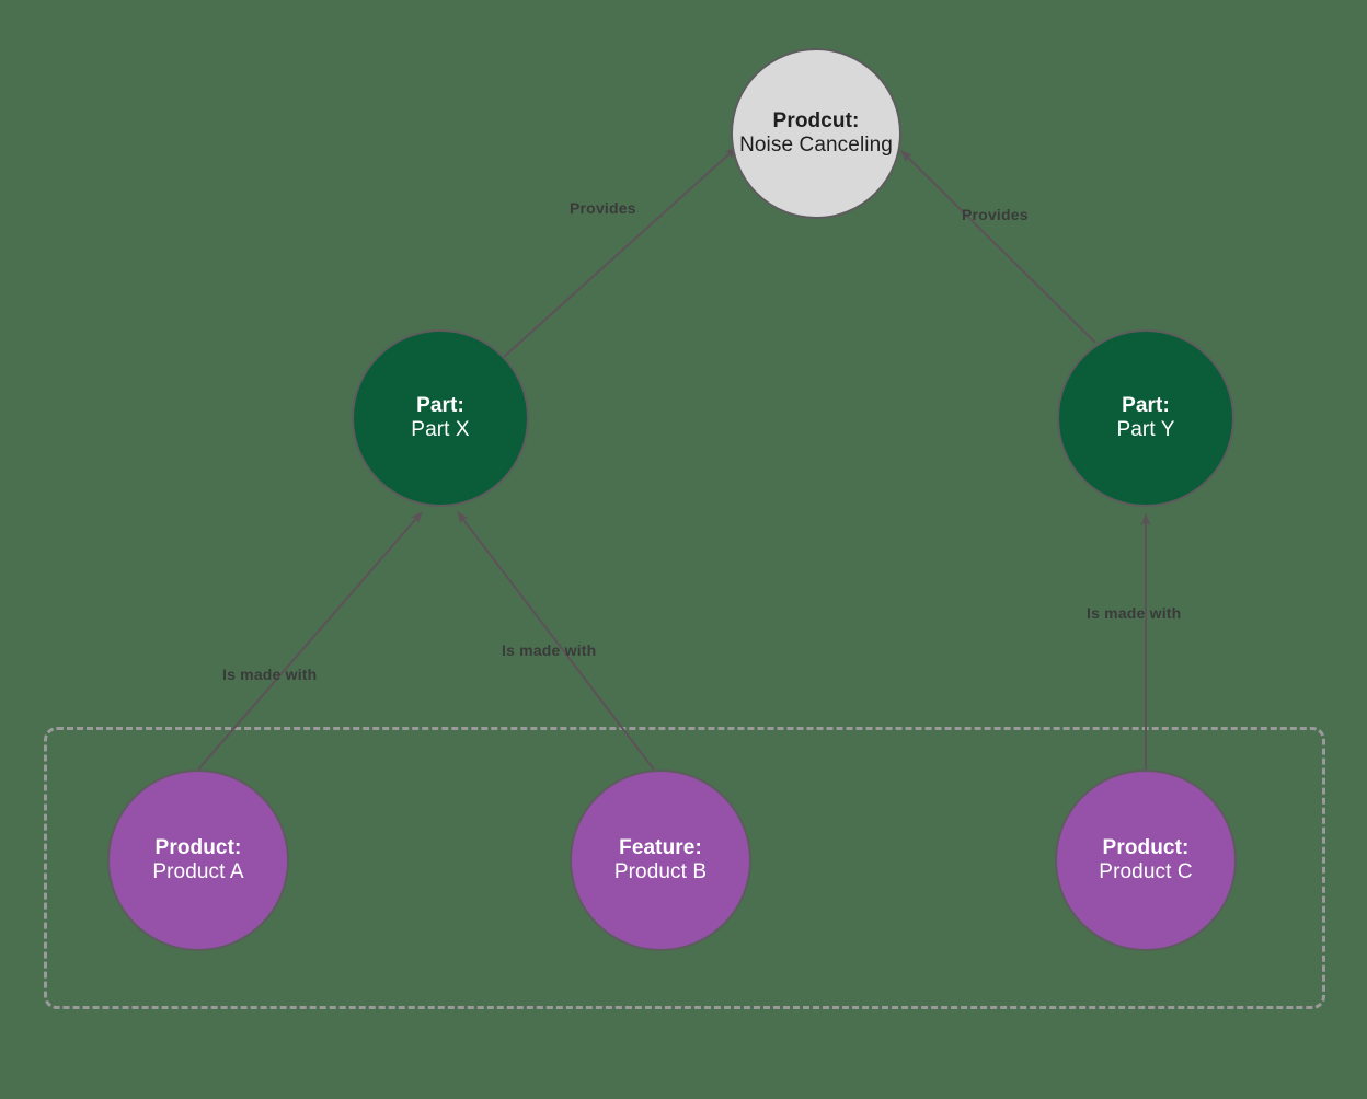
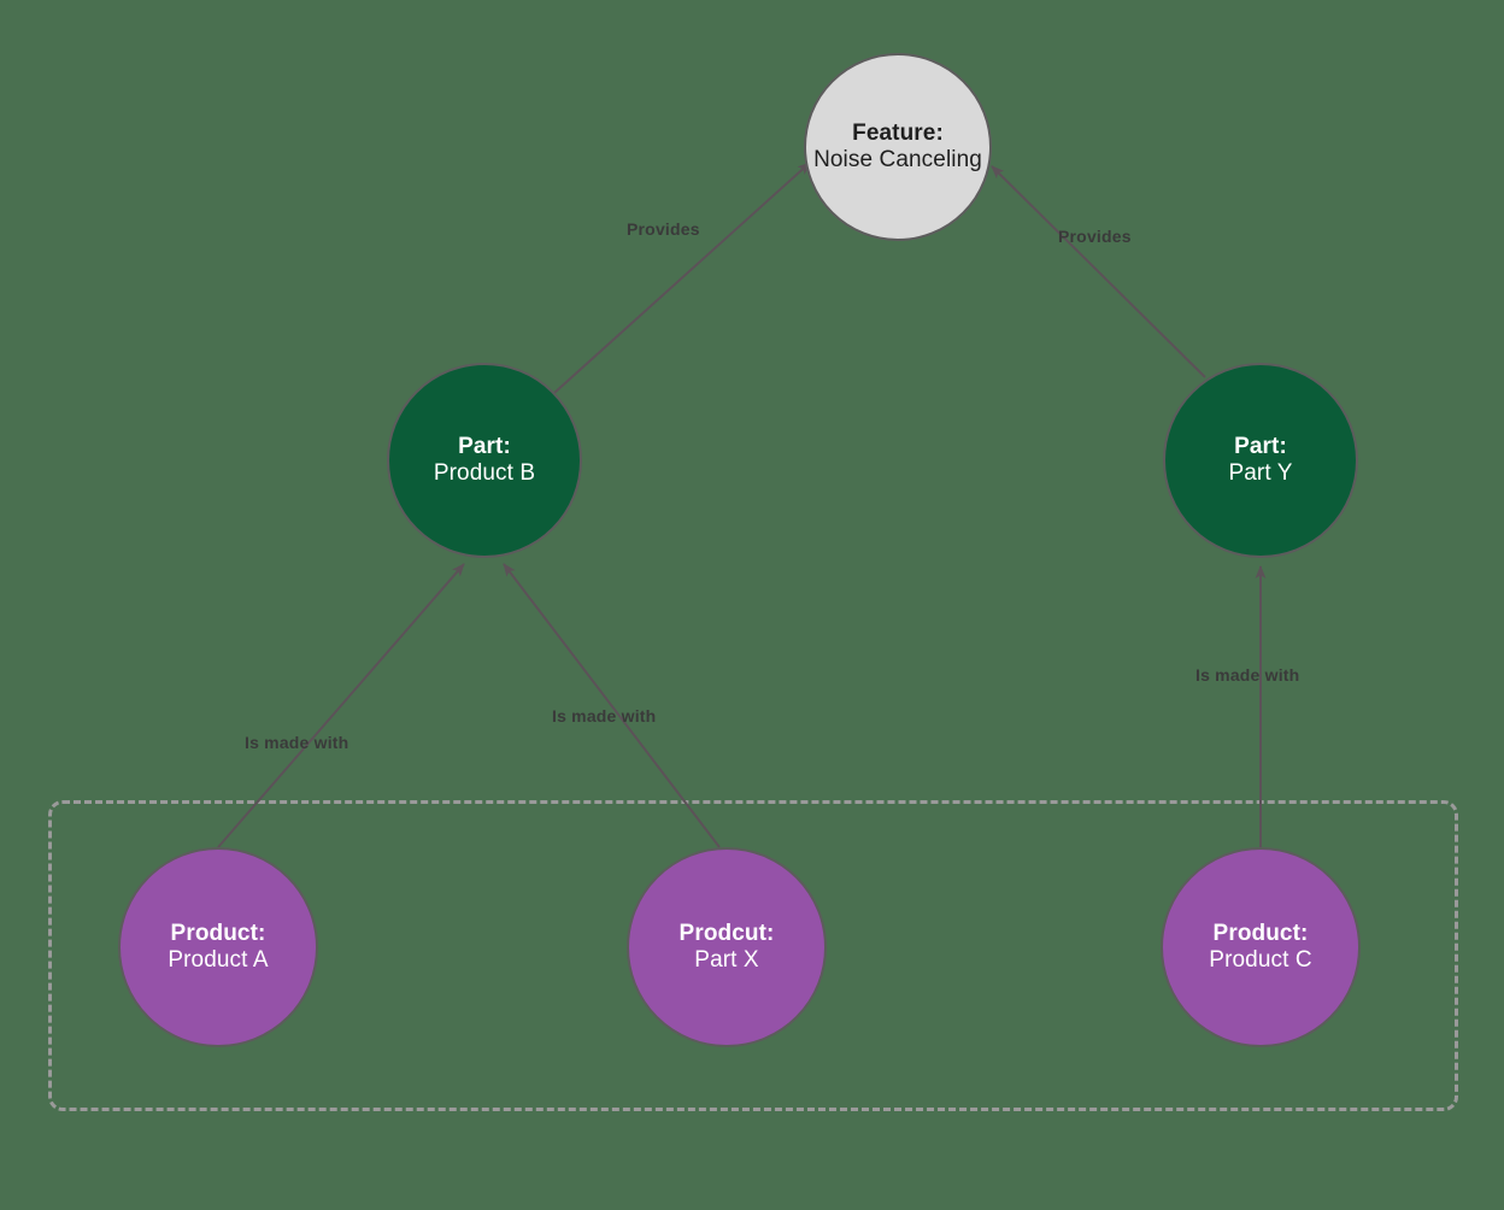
- Prodcut:
+ Feature:
  Noise Canceling
  Part:
- Part X
+ Product B
  Part:
  Part Y
  Product:
  Product A
- Feature:
+ Prodcut:
- Product B
+ Part X
  Product:
  Product C
  Provides
  Provides
  Is made with
  Is made with
  Is made with
